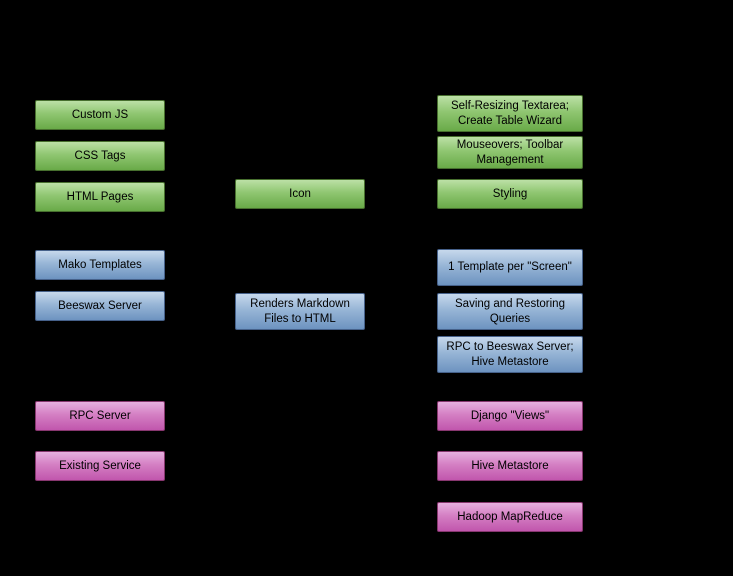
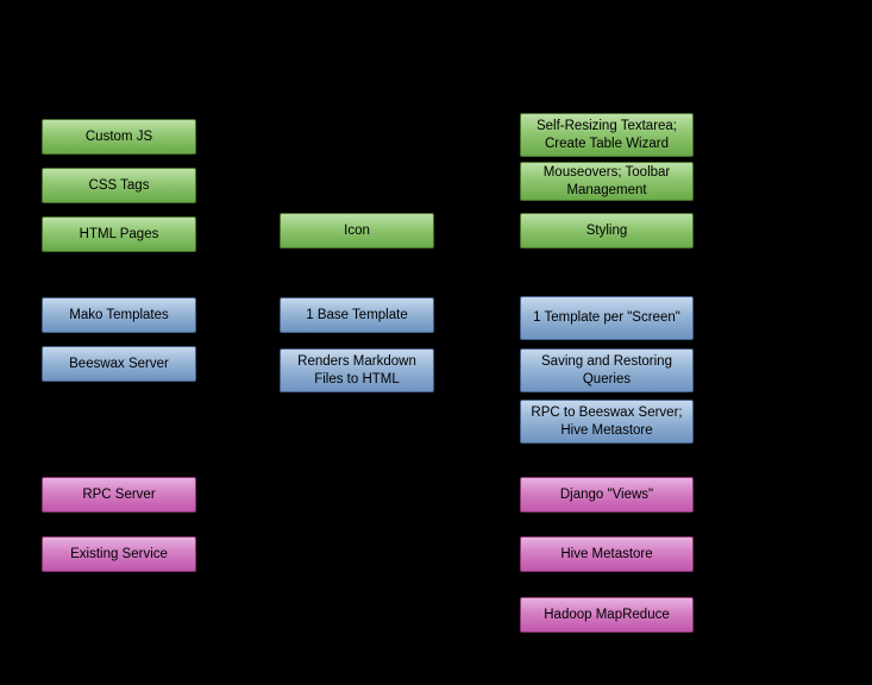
  Custom JS
  CSS Tags
  HTML Pages
  Mako Templates
  Beeswax Server
  RPC Server
  Existing Service
  Icon
+ 1 Base Template
  Renders Markdown Files to HTML
  Self-Resizing Textarea; Create Table Wizard
  Mouseovers; Toolbar Management
  Styling
  1 Template per "Screen"
  Saving and Restoring Queries
  RPC to Beeswax Server; Hive Metastore
  Django "Views"
  Hive Metastore
  Hadoop MapReduce
